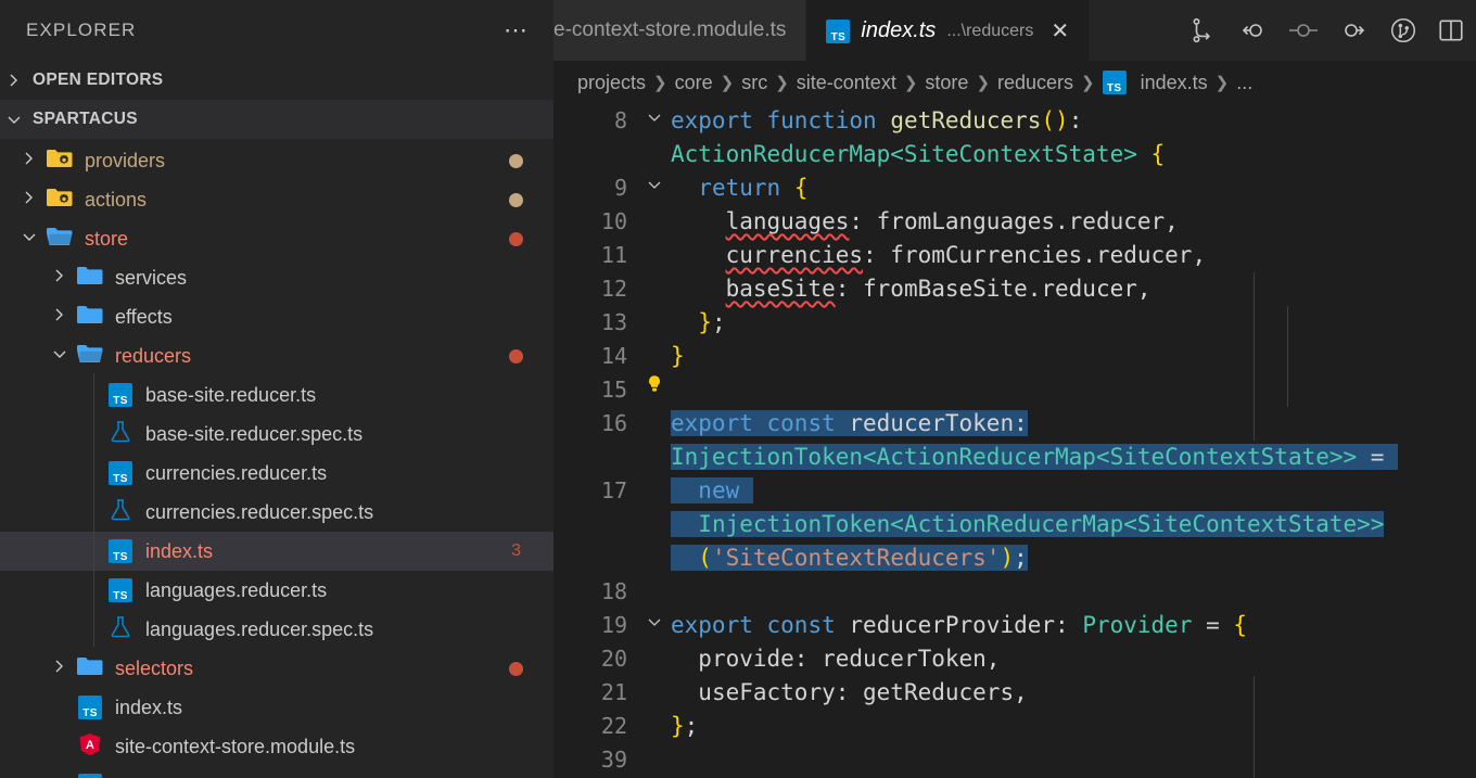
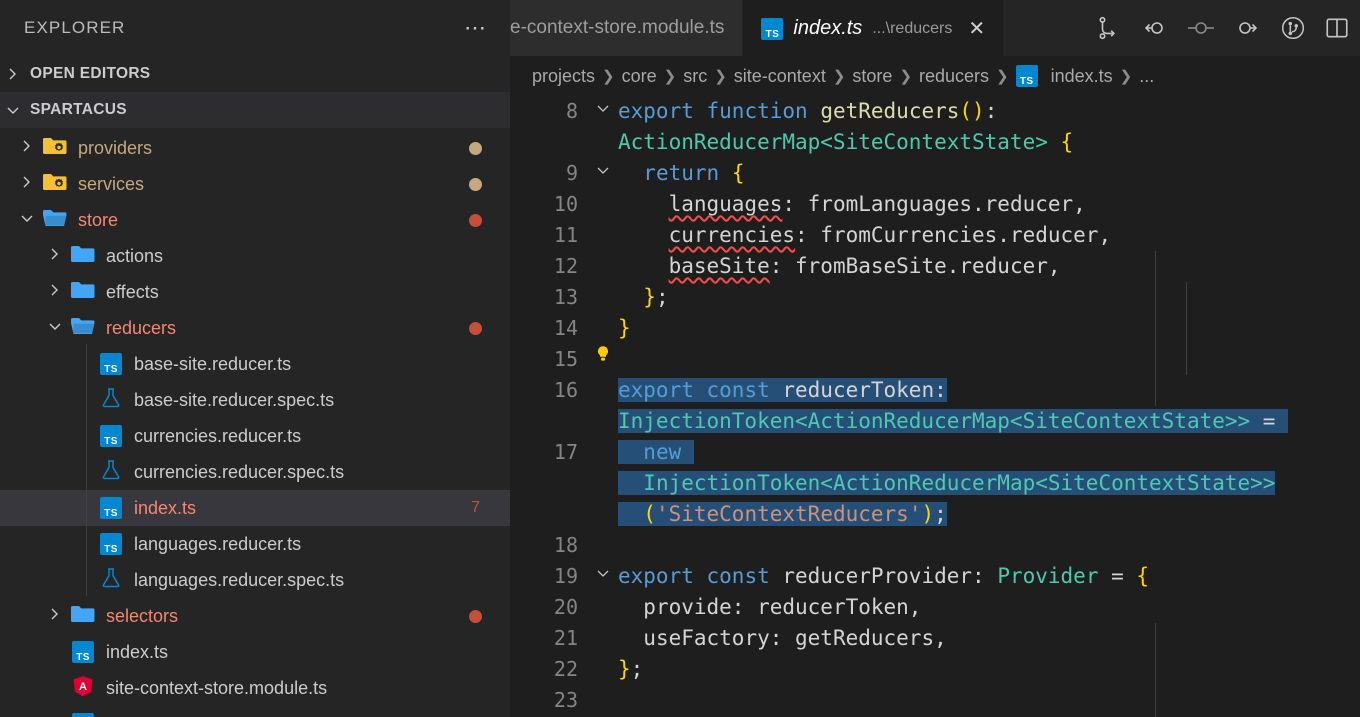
  EXPLORER
  ⋯
  OPEN EDITORS
  SPARTACUS
  providers
- actions
+ services
  store
- services
+ actions
  effects
  reducers
  TS
  base-site.reducer.ts
  base-site.reducer.spec.ts
  TS
  currencies.reducer.ts
  currencies.reducer.spec.ts
  TS
  index.ts
- 3
+ 7
  TS
  languages.reducer.ts
  languages.reducer.spec.ts
  selectors
  TS
  index.ts
  A
  site-context-store.module.ts
  e-context-store.module.ts
  TS
  index.ts
  ...\reducers
  ✕
  projects
  ❯
  core
  ❯
  src
  ❯
  site-context
  ❯
  store
  ❯
  reducers
  ❯
  TS
  index.ts
  ❯
  ...
  8
  export function getReducers():
  ActionReducerMap<SiteContextState> {
  9
  return {
  10
  languages: fromLanguages.reducer,
  11
  currencies: fromCurrencies.reducer,
  12
  baseSite: fromBaseSite.reducer,
  13
  };
  14
  }
  15
  16
  export const reducerToken:
  InjectionToken<ActionReducerMap<SiteContextState>> =
  17
  new
  InjectionToken<ActionReducerMap<SiteContextState>>
  ('SiteContextReducers');
  18
  19
  export const reducerProvider: Provider = {
  20
  provide: reducerToken,
  21
  useFactory: getReducers,
  22
  };
- 39
+ 23
